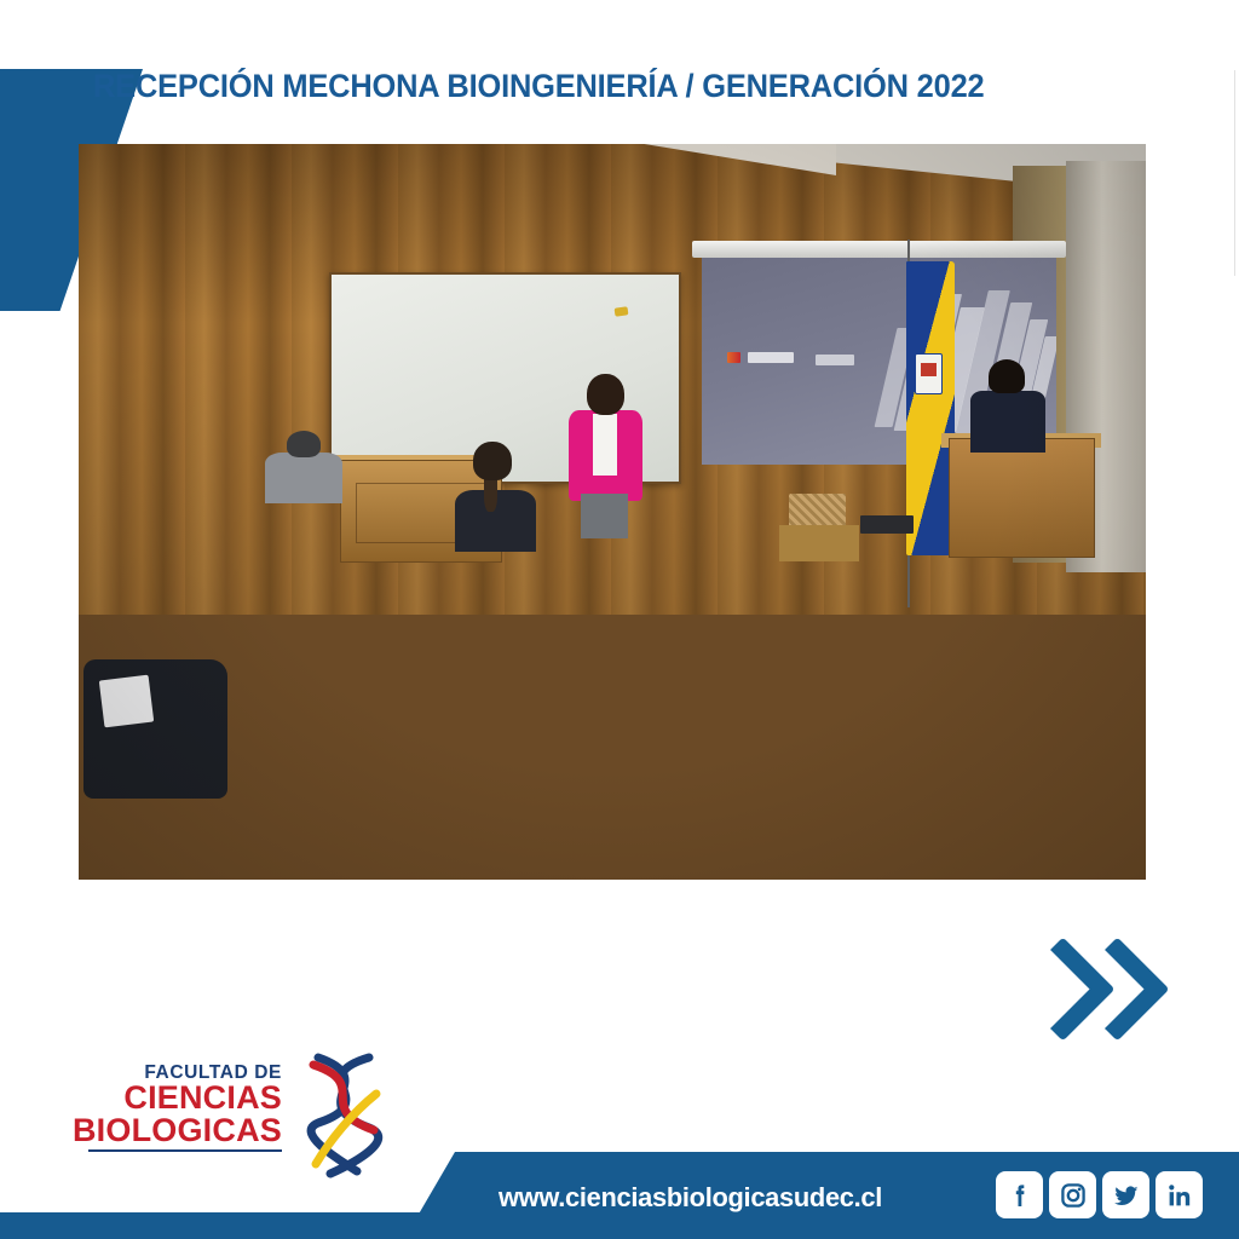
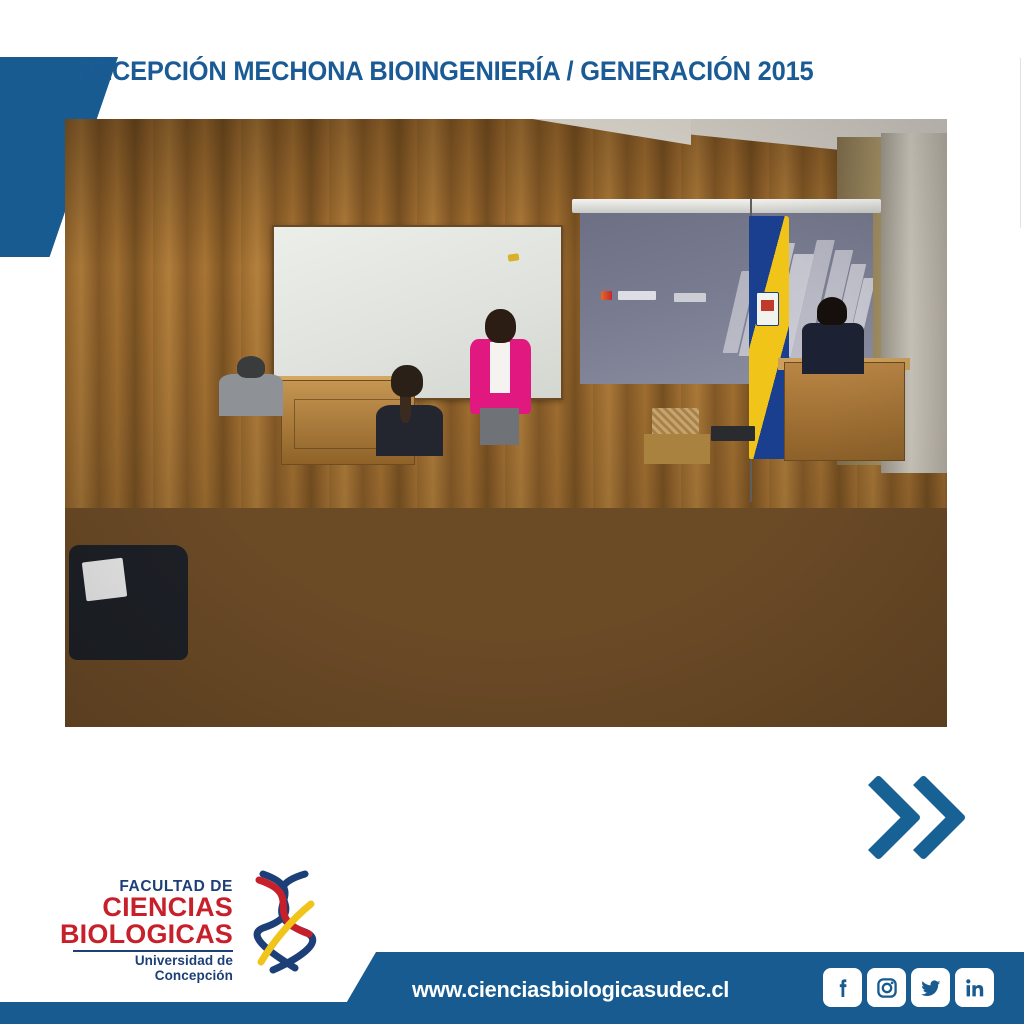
- RECEPCIÓN MECHONA BIOINGENIERÍA / GENERACIÓN 2022
+ RECEPCIÓN MECHONA BIOINGENIERÍA / GENERACIÓN 2015
  FACULTAD DE
  CIENCIAS
  BIOLOGICAS
+ Universidad de Concepción
  www.cienciasbiologicasudec.cl
